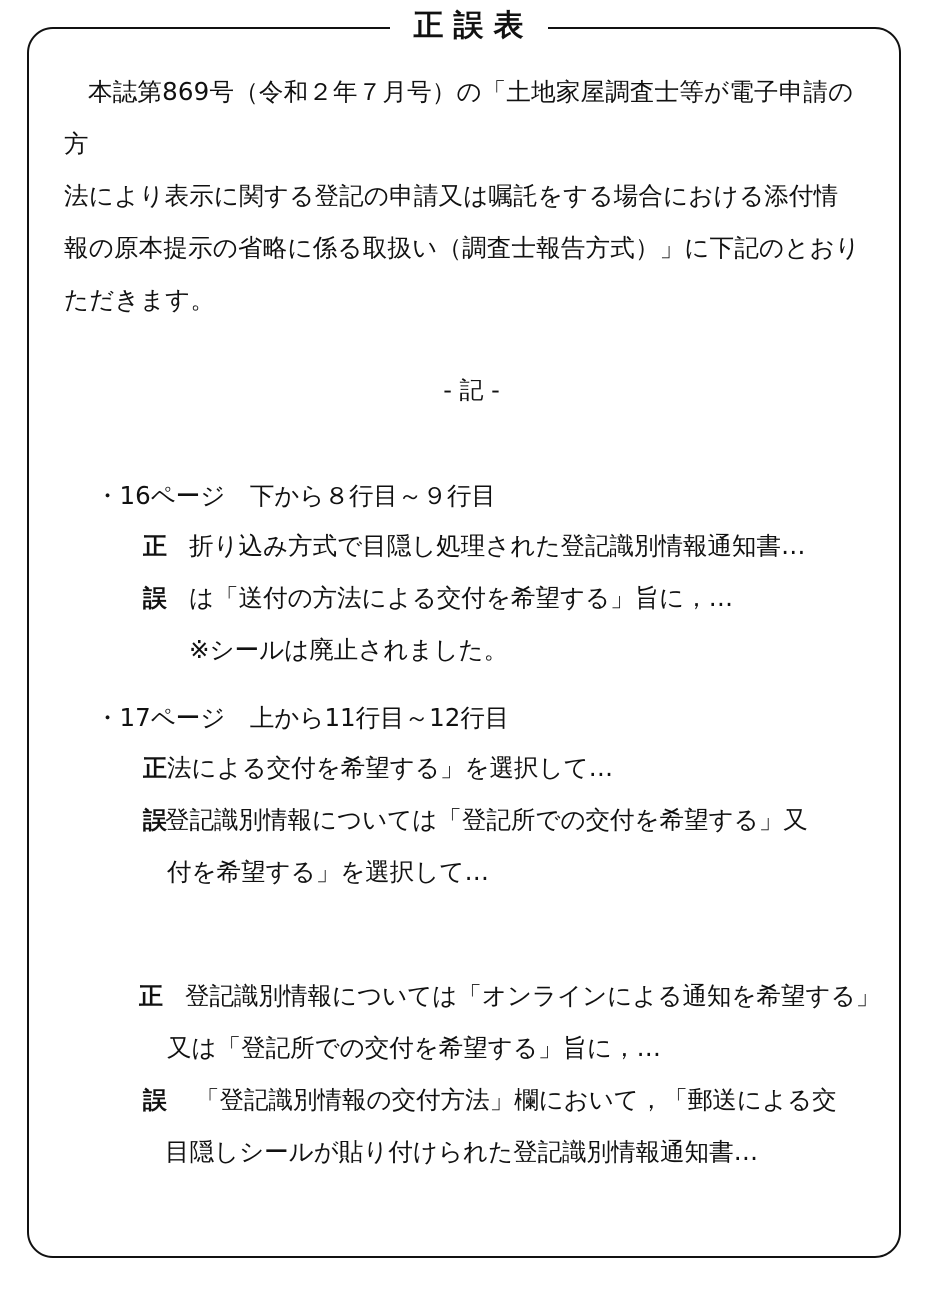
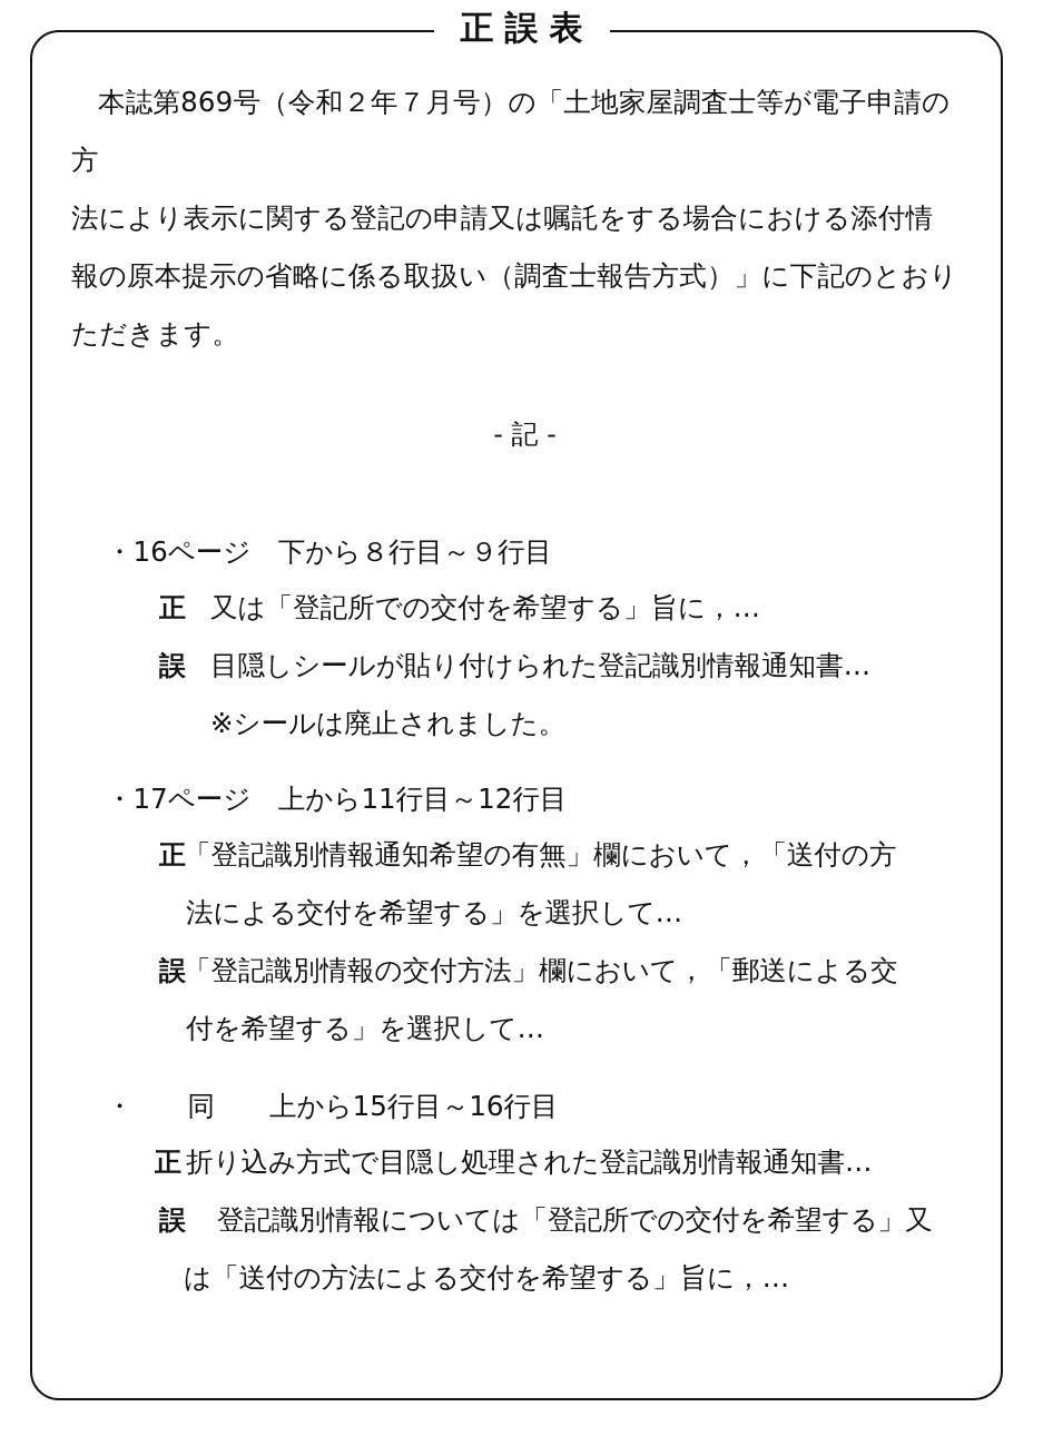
  正誤表
  本誌第869号（令和２年７月号）の「土地家屋調査士等が電子申請の方
  法により表示に関する登記の申請又は嘱託をする場合における添付情
  報の原本提示の省略に係る取扱い（調査士報告方式）」に下記のとおり
  ただきます。
  - 記 -
  ・16ページ 下から８行目～９行目
  正
- 折り込み方式で目隠し処理された登記識別情報通知書…
+ 又は「登記所での交付を希望する」旨に，…
  誤
- は「送付の方法による交付を希望する」旨に，…
+ 目隠しシールが貼り付けられた登記識別情報通知書…
  ※シールは廃止されました。
  ・17ページ 上から11行目～12行目
  正
+ 「登記識別情報通知希望の有無」欄において，「送付の方
  法による交付を希望する」を選択して…
  誤
- 登記識別情報については「登記所での交付を希望する」又
+ 「登記識別情報の交付方法」欄において，「郵送による交
  付を希望する」を選択して…
+ ・ 同 上から15行目～16行目
  正
- 登記識別情報については「オンラインによる通知を希望する」
- 又は「登記所での交付を希望する」旨に，…
+ 折り込み方式で目隠し処理された登記識別情報通知書…
  誤
- 「登記識別情報の交付方法」欄において，「郵送による交
+ 登記識別情報については「登記所での交付を希望する」又
- 目隠しシールが貼り付けられた登記識別情報通知書…
+ は「送付の方法による交付を希望する」旨に，…
